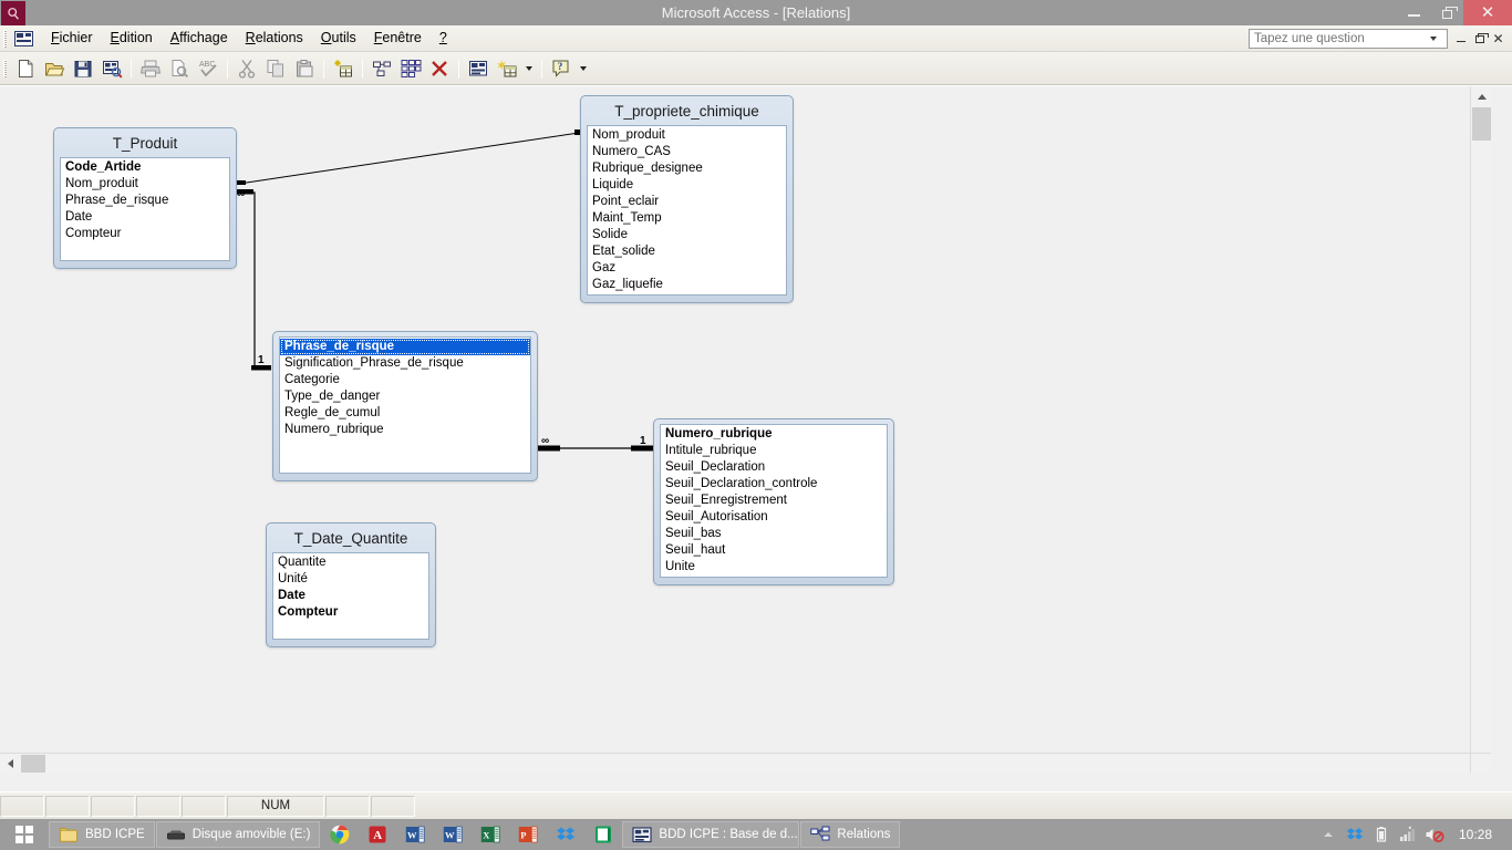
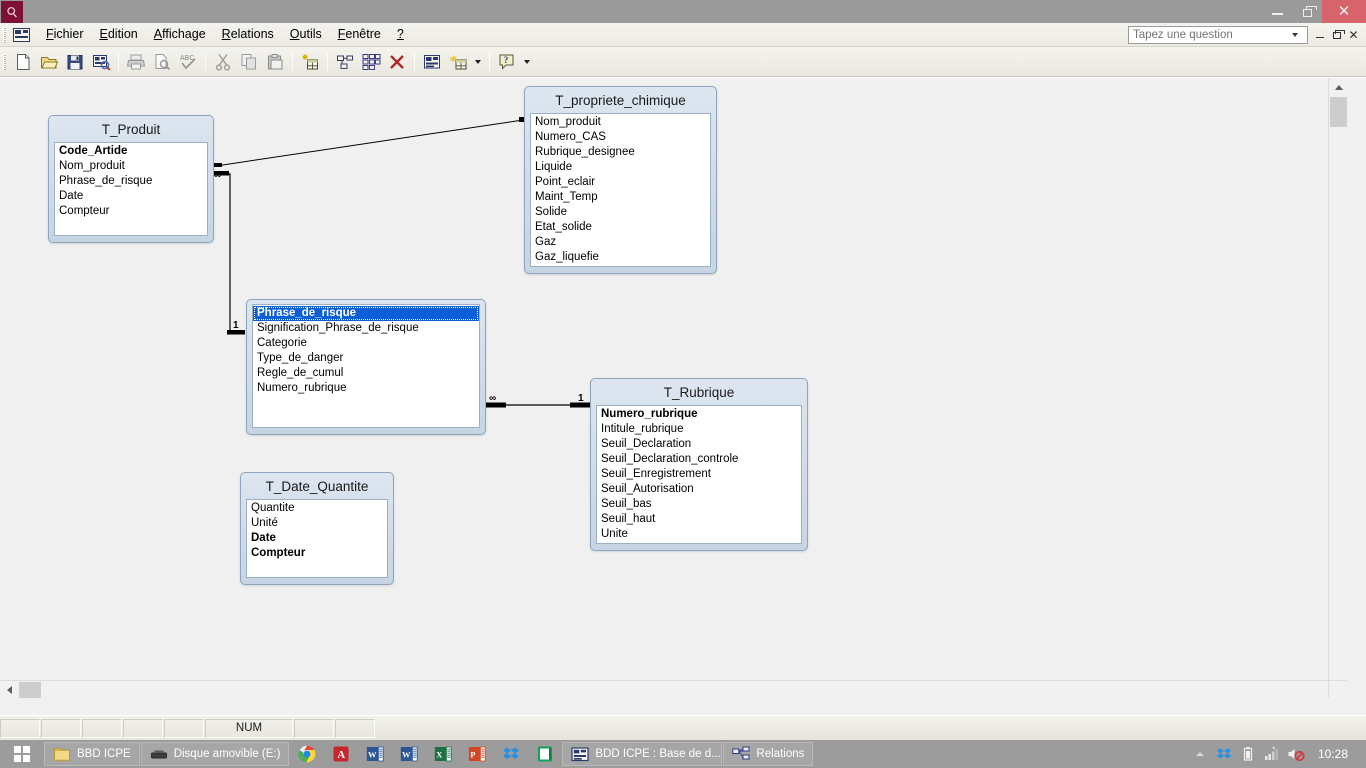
- Microsoft Access - [Relations]
  ✕
  Fichier
  Edition
  Affichage
  Relations
  Outils
  Fenêtre
  ?
  Tapez une question
  ✕
  ?
  ∞
  1
  ∞
  1
  T_Produit
  Code_Artide
  Nom_produit
  Phrase_de_risque
  Date
  Compteur
  T_propriete_chimique
  Nom_produit
  Numero_CAS
  Rubrique_designee
  Liquide
  Point_eclair
  Maint_Temp
  Solide
  Etat_solide
  Gaz
  Gaz_liquefie
  Phrase_de_risque
  Signification_Phrase_de_risque
  Categorie
  Type_de_danger
  Regle_de_cumul
  Numero_rubrique
+ T_Rubrique
  Numero_rubrique
  Intitule_rubrique
  Seuil_Declaration
  Seuil_Declaration_controle
  Seuil_Enregistrement
  Seuil_Autorisation
  Seuil_bas
  Seuil_haut
  Unite
  T_Date_Quantite
  Quantite
  Unité
  Date
  Compteur
  NUM
  BBD ICPE
  Disque amovible (E:)
  A
  W
  W
  X
  P
  BDD ICPE : Base de d...
  Relations
  10:28
